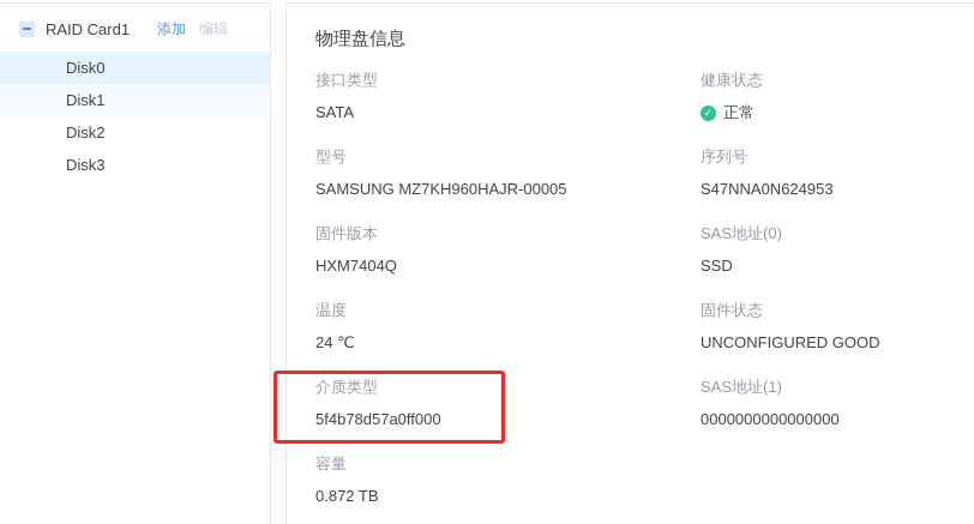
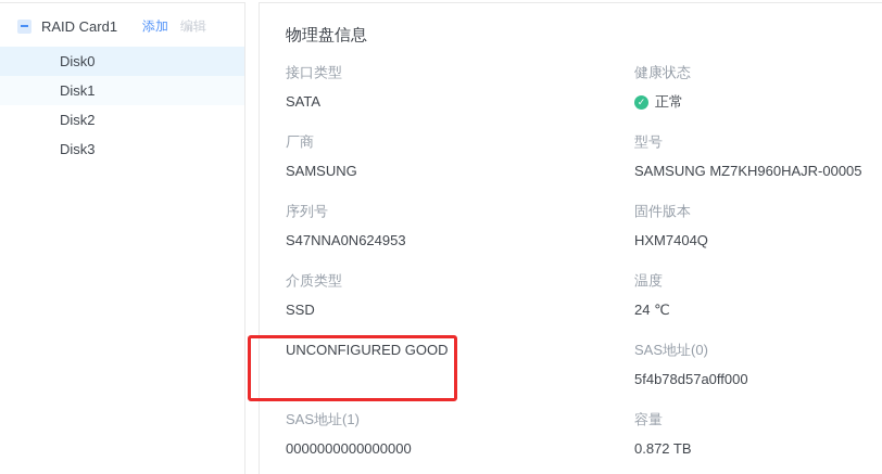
  RAID Card1
  添加
  编辑
  Disk0
  Disk1
  Disk2
  Disk3
  物理盘信息
  接口类型
  SATA
  健康状态
  正常
+ 厂商
+ SAMSUNG
  型号
  SAMSUNG MZ7KH960HAJR-00005
  序列号
  S47NNA0N624953
  固件版本
  HXM7404Q
- SAS地址(0)
+ 介质类型
  SSD
  温度
  24 ℃
- 固件状态
  UNCONFIGURED GOOD
- 介质类型
+ SAS地址(0)
  5f4b78d57a0ff000
  SAS地址(1)
  0000000000000000
  容量
  0.872 TB
